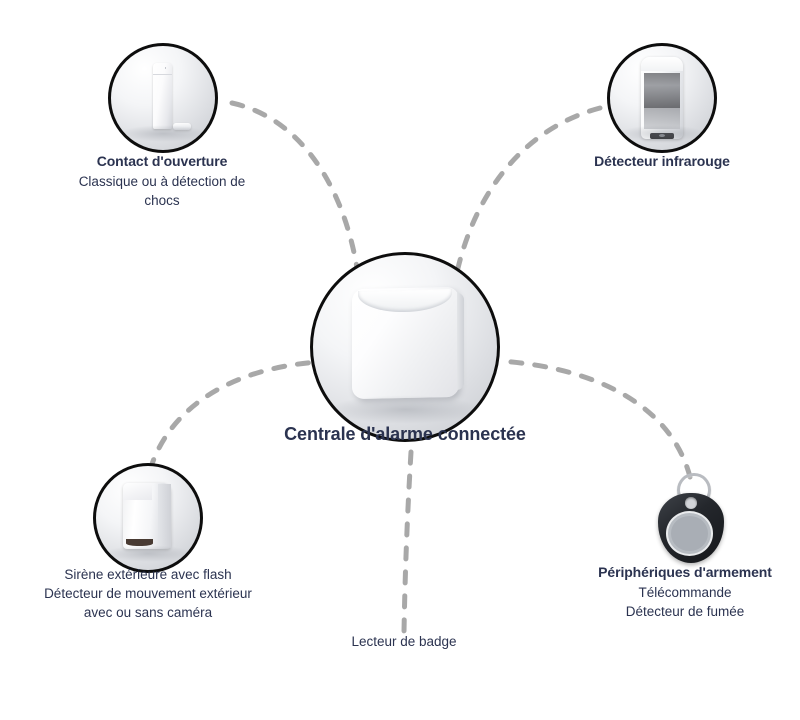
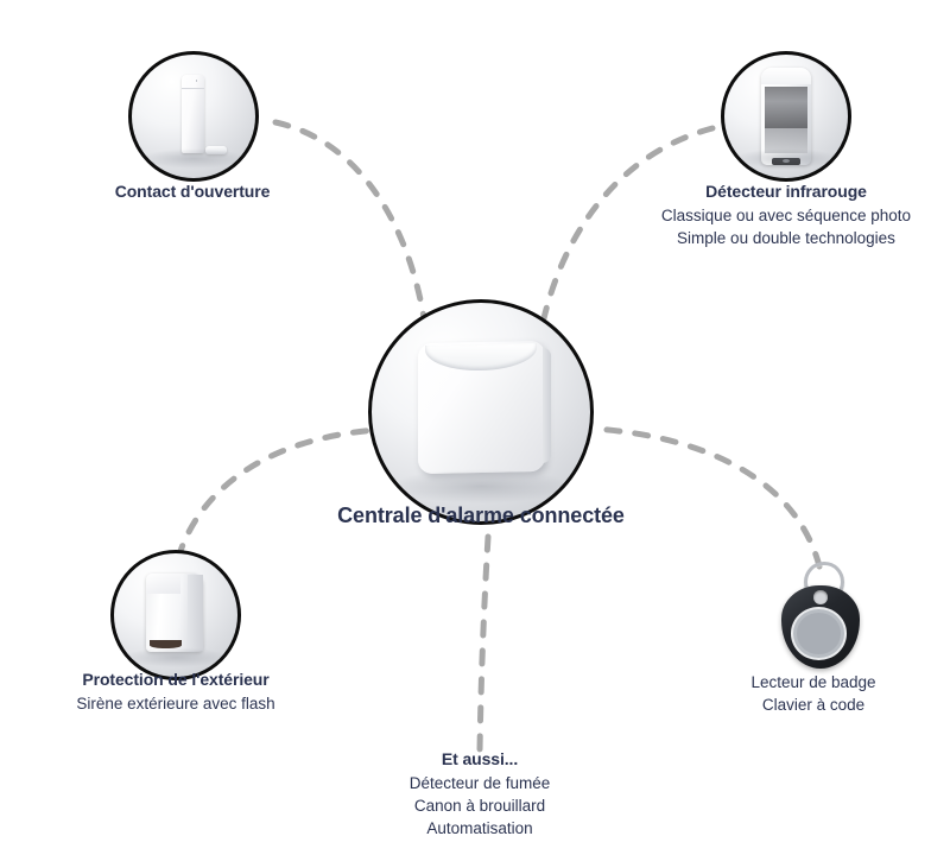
  Contact d'ouverture
- Classique ou à détection de
- chocs
  Détecteur infrarouge
+ Classique ou avec séquence photo
+ Simple ou double technologies
  Centrale d'alarme connectée
+ Protection de l'extérieur
  Sirène extérieure avec flash
- Détecteur de mouvement extérieur
- avec ou sans caméra
- Périphériques d'armement
- Télécommande
- Détecteur de fumée
+ Lecteur de badge
+ Clavier à code
+ Et aussi...
- Lecteur de badge
+ Détecteur de fumée
+ Canon à brouillard
+ Automatisation
